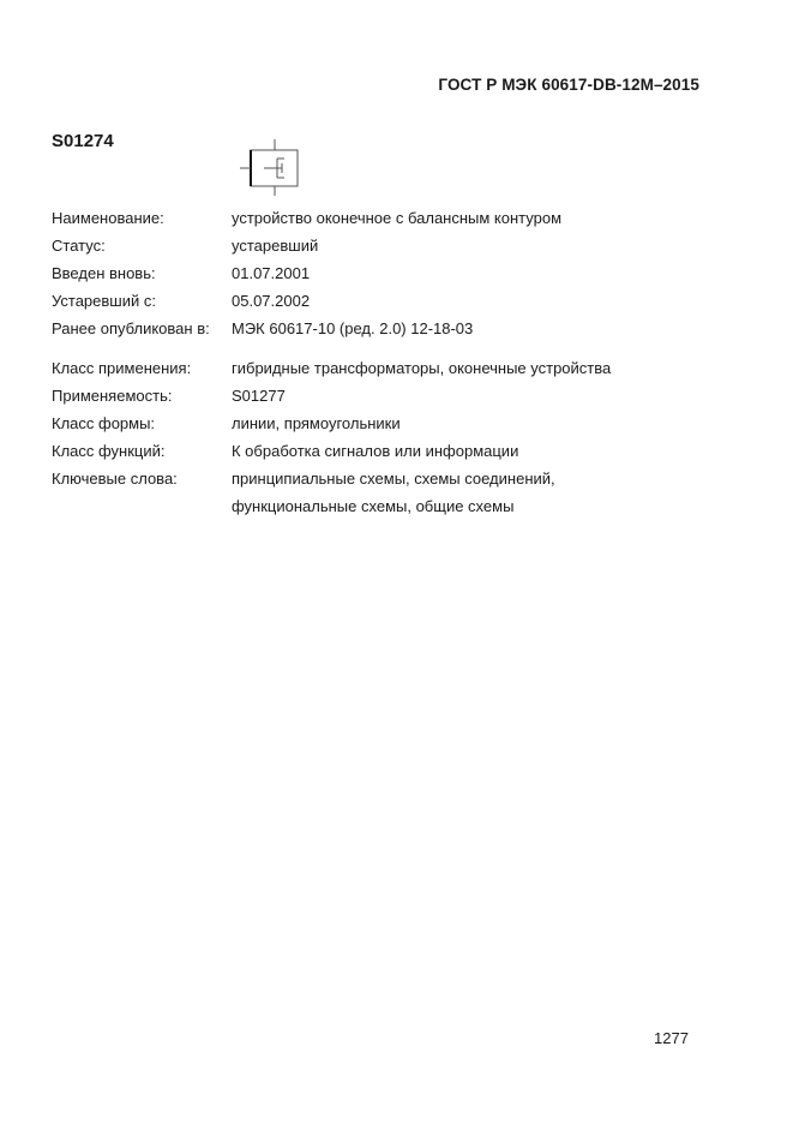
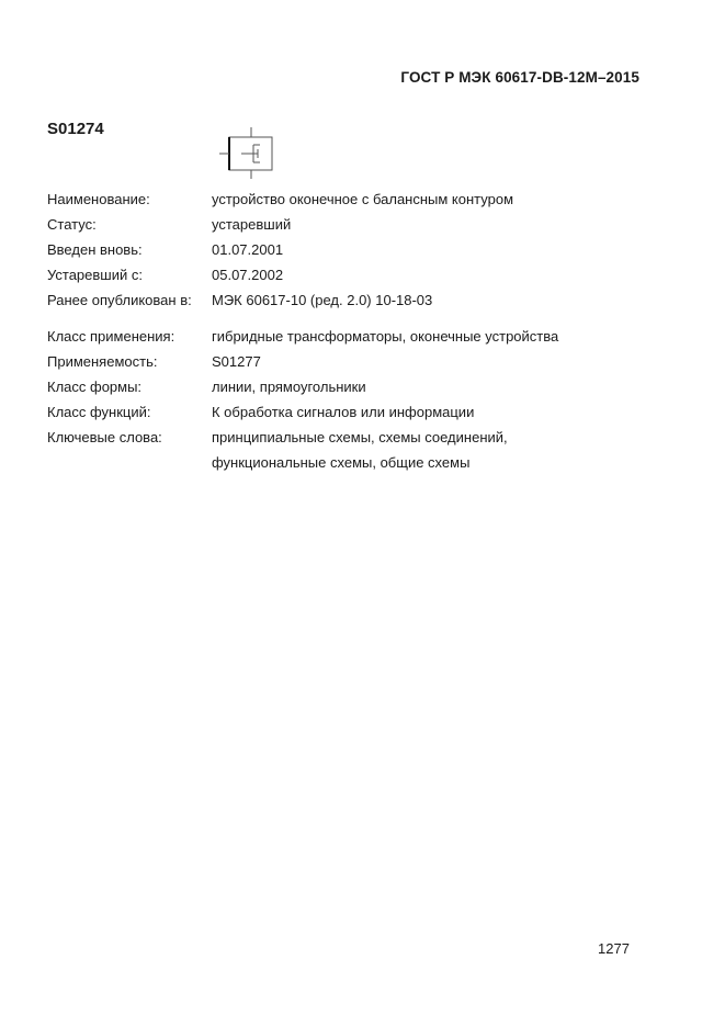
  ГОСТ Р МЭК 60617-DB-12M–2015
  S01274
  Наименование:
  устройство оконечное с балансным контуром
  Статус:
  устаревший
  Введен вновь:
  01.07.2001
  Устаревший с:
  05.07.2002
  Ранее опубликован в:
- МЭК 60617-10 (ред. 2.0) 12-18-03
+ МЭК 60617-10 (ред. 2.0) 10-18-03
  Класс применения:
  гибридные трансформаторы, оконечные устройства
  Применяемость:
  S01277
  Класс формы:
  линии, прямоугольники
  Класс функций:
  К обработка сигналов или информации
  Ключевые слова:
  принципиальные схемы, схемы соединений,
  функциональные схемы, общие схемы
  1277
